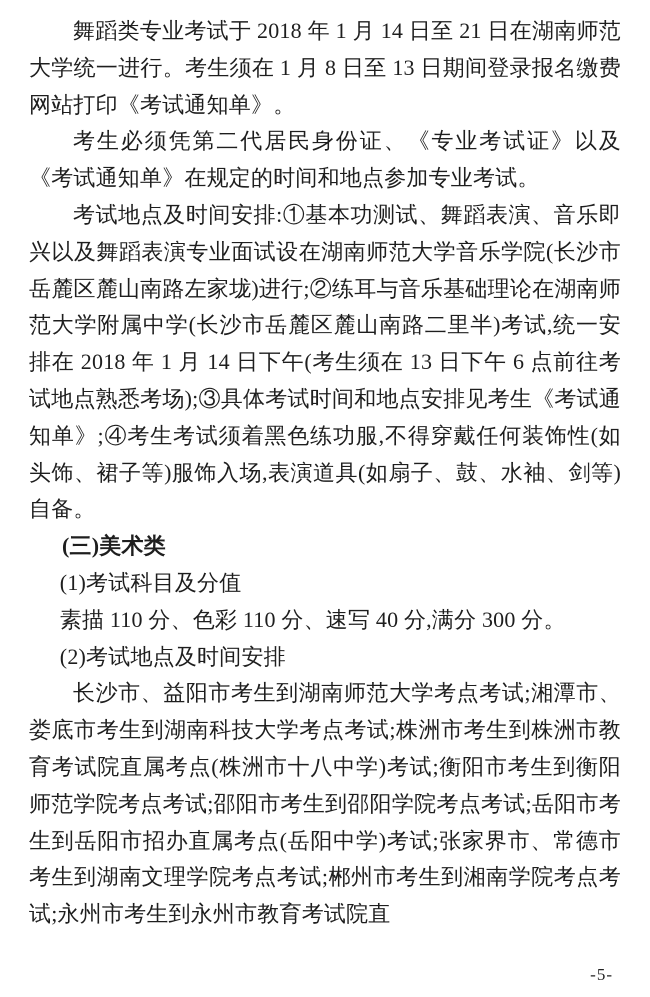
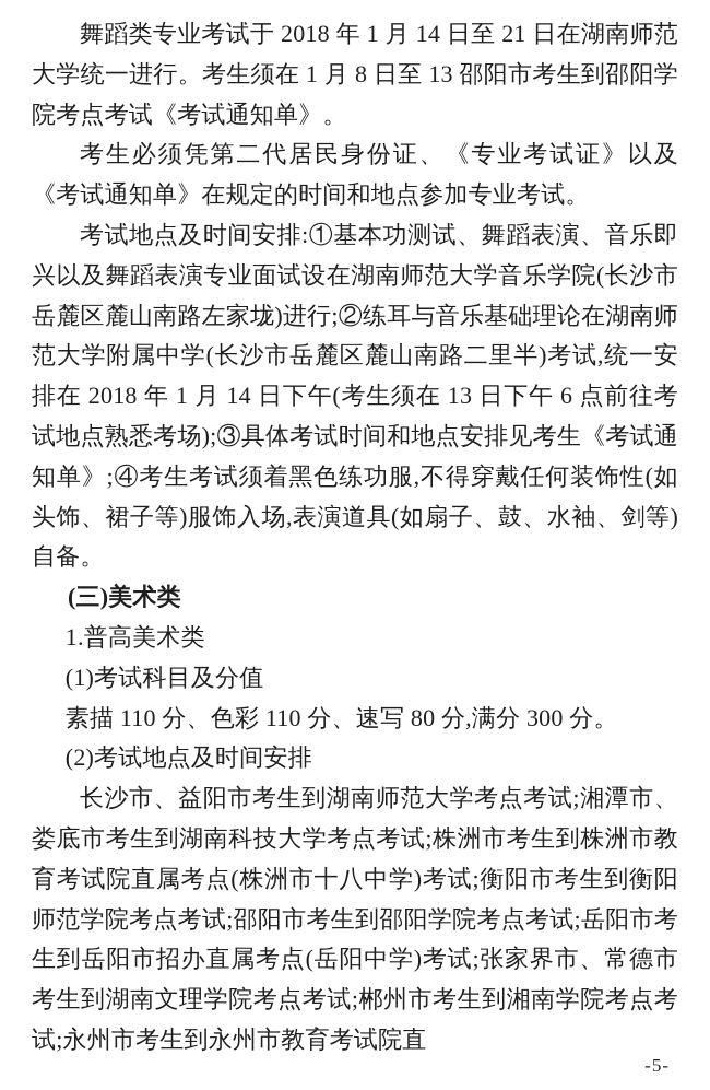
- 舞蹈类专业考试于 2018 年 1 月 14 日至 21 日在湖南师范大学统一进行。考生须在 1 月 8 日至 13 日期间登录报名缴费网站打印《考试通知单》。
+ 舞蹈类专业考试于 2018 年 1 月 14 日至 21 日在湖南师范大学统一进行。考生须在 1 月 8 日至 13 邵阳市考生到邵阳学院考点考试《考试通知单》。
  考生必须凭第二代居民身份证、《专业考试证》以及《考试通知单》在规定的时间和地点参加专业考试。
  考试地点及时间安排:①基本功测试、舞蹈表演、音乐即兴以及舞蹈表演专业面试设在湖南师范大学音乐学院(长沙市岳麓区麓山南路左家垅)进行;②练耳与音乐基础理论在湖南师范大学附属中学(长沙市岳麓区麓山南路二里半)考试,统一安排在 2018 年 1 月 14 日下午(考生须在 13 日下午 6 点前往考试地点熟悉考场);③具体考试时间和地点安排见考生《考试通知单》;④考生考试须着黑色练功服,不得穿戴任何装饰性(如头饰、裙子等)服饰入场,表演道具(如扇子、鼓、水袖、剑等)自备。
  (三)美术类
+ 1.普高美术类
  (1)考试科目及分值
- 素描 110 分、色彩 110 分、速写 40 分,满分 300 分。
+ 素描 110 分、色彩 110 分、速写 80 分,满分 300 分。
  (2)考试地点及时间安排
  长沙市、益阳市考生到湖南师范大学考点考试;湘潭市、娄底市考生到湖南科技大学考点考试;株洲市考生到株洲市教育考试院直属考点(株洲市十八中学)考试;衡阳市考生到衡阳师范学院考点考试;邵阳市考生到邵阳学院考点考试;岳阳市考生到岳阳市招办直属考点(岳阳中学)考试;张家界市、常德市考生到湖南文理学院考点考试;郴州市考生到湘南学院考点考试;永州市考生到永州市教育考试院直
  -5-
